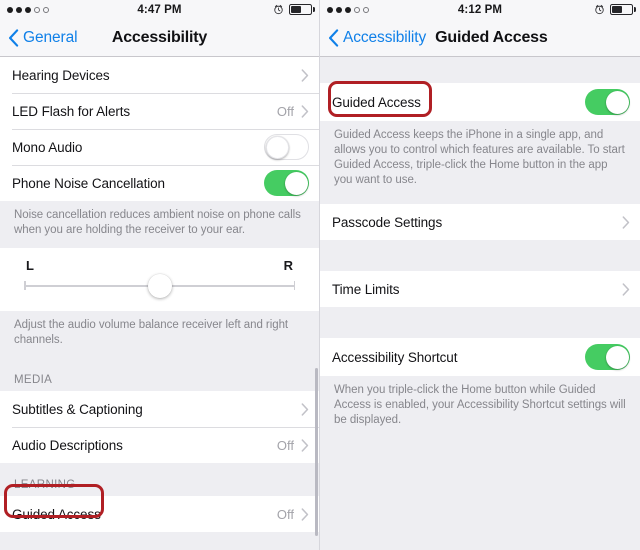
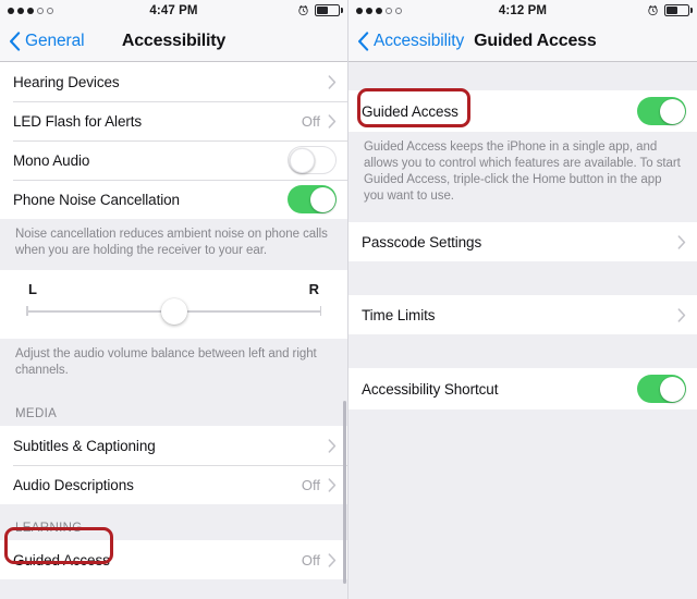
  4:47 PM
  General
  Accessibility
  Hearing Devices
  LED Flash for Alerts
  Off
  Mono Audio
  Phone Noise Cancellation
  Noise cancellation reduces ambient noise on phone calls when you are holding the receiver to your ear.
  L
  R
- Adjust the audio volume balance receiver left and right channels.
+ Adjust the audio volume balance between left and right channels.
  MEDIA
  Subtitles & Captioning
  Audio Descriptions
  Off
  LEARNING
  Guided Access
  Off
  4:12 PM
  Accessibility
  Guided Access
  Guided Access
  Guided Access keeps the iPhone in a single app, and allows you to control which features are available. To start Guided Access, triple-click the Home button in the app you want to use.
  Passcode Settings
  Time Limits
  Accessibility Shortcut
- When you triple-click the Home button while Guided Access is enabled, your Accessibility Shortcut settings will be displayed.
